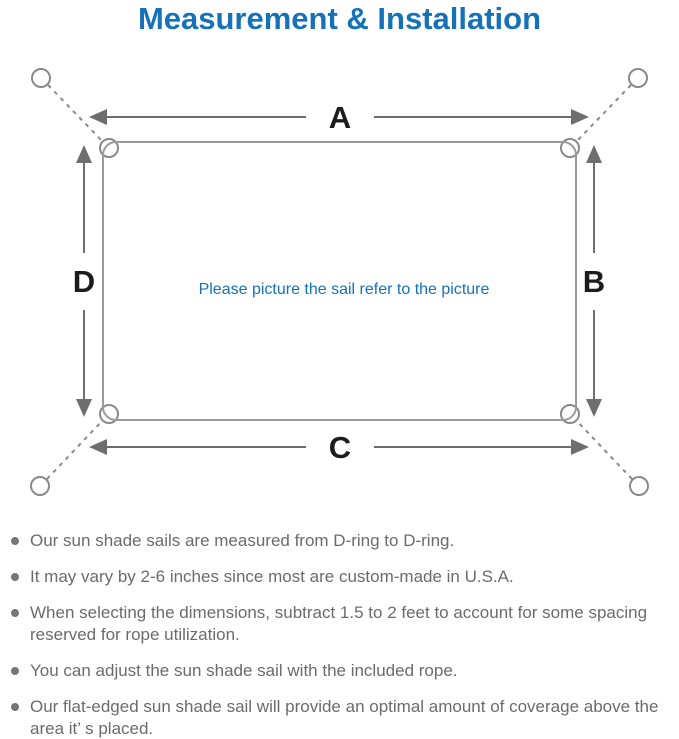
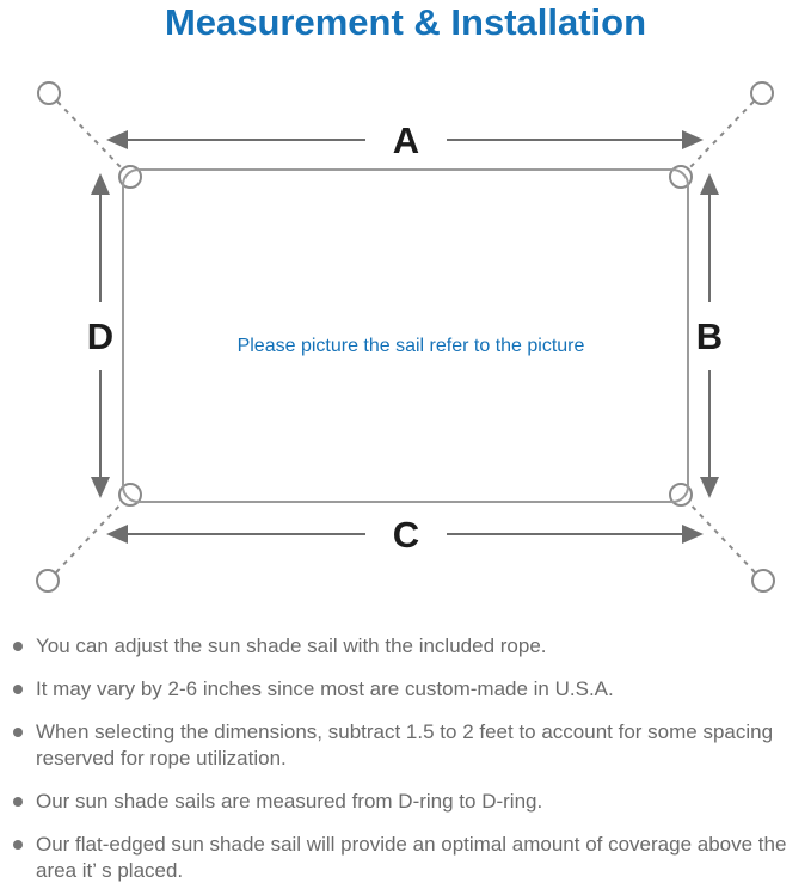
  Measurement & Installation
  A
  C
  D
  B
  Please picture the sail refer to the picture
- Our sun shade sails are measured from D-ring to D-ring.
+ You can adjust the sun shade sail with the included rope.
  It may vary by 2-6 inches since most are custom-made in U.S.A.
  When selecting the dimensions, subtract 1.5 to 2 feet to account for some spacing reserved for rope utilization.
- You can adjust the sun shade sail with the included rope.
+ Our sun shade sails are measured from D-ring to D-ring.
  Our flat-edged sun shade sail will provide an optimal amount of coverage above the area it’ s placed.
